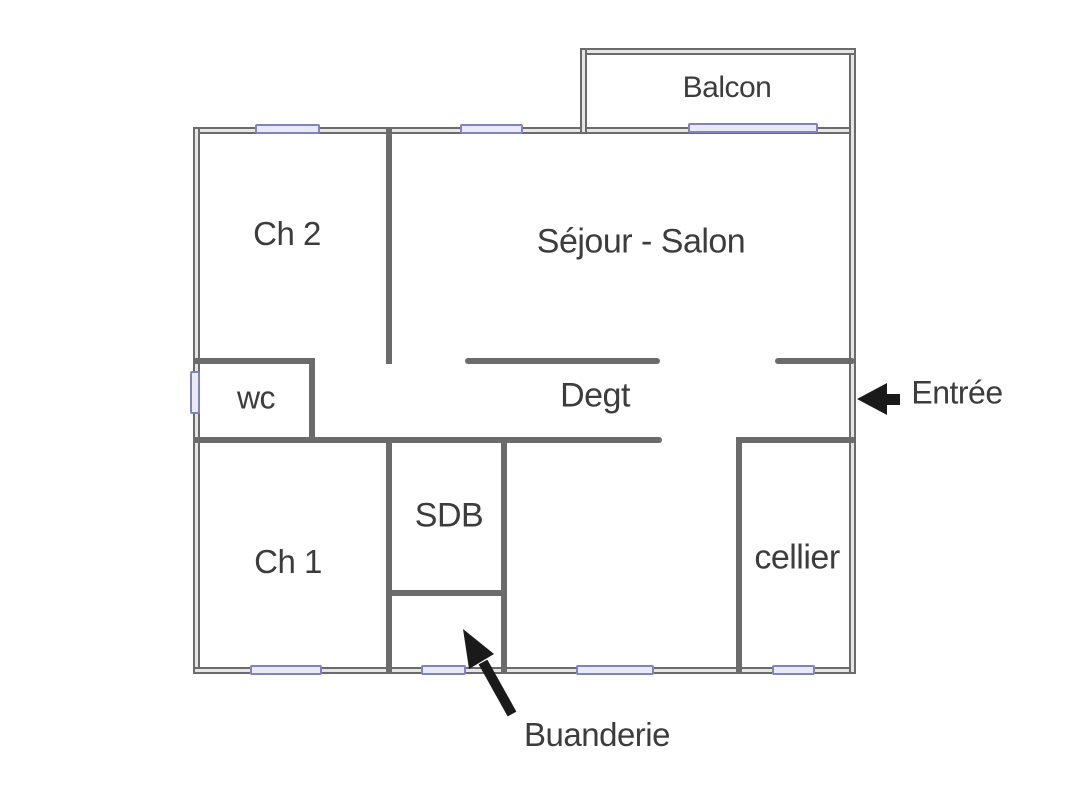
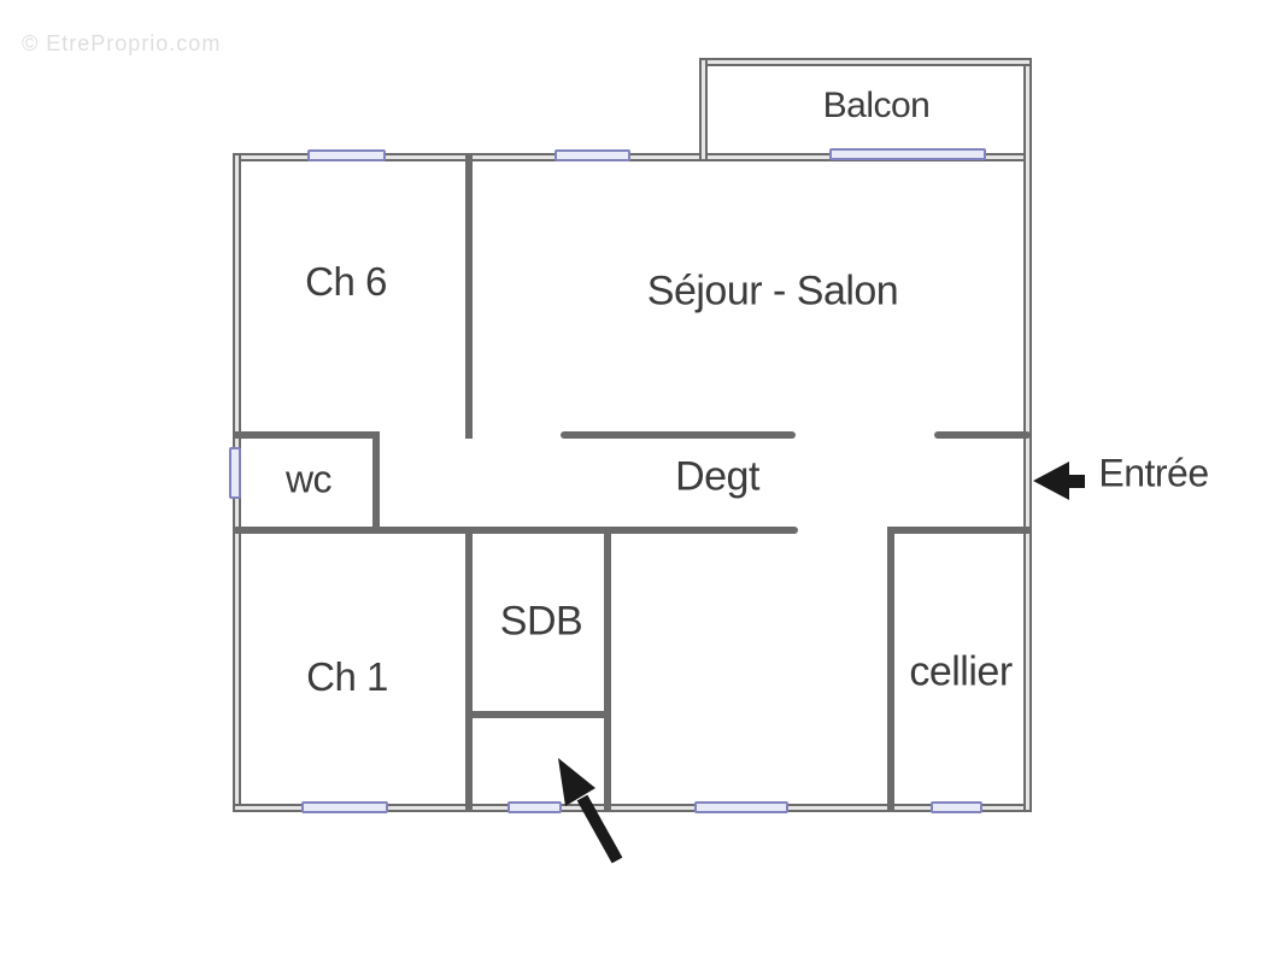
+ © EtreProprio.com
  Balcon
- Ch 2
+ Ch 6
  Séjour - Salon
  wc
  Degt
  Ch 1
  SDB
  cellier
  Entrée
- Buanderie
